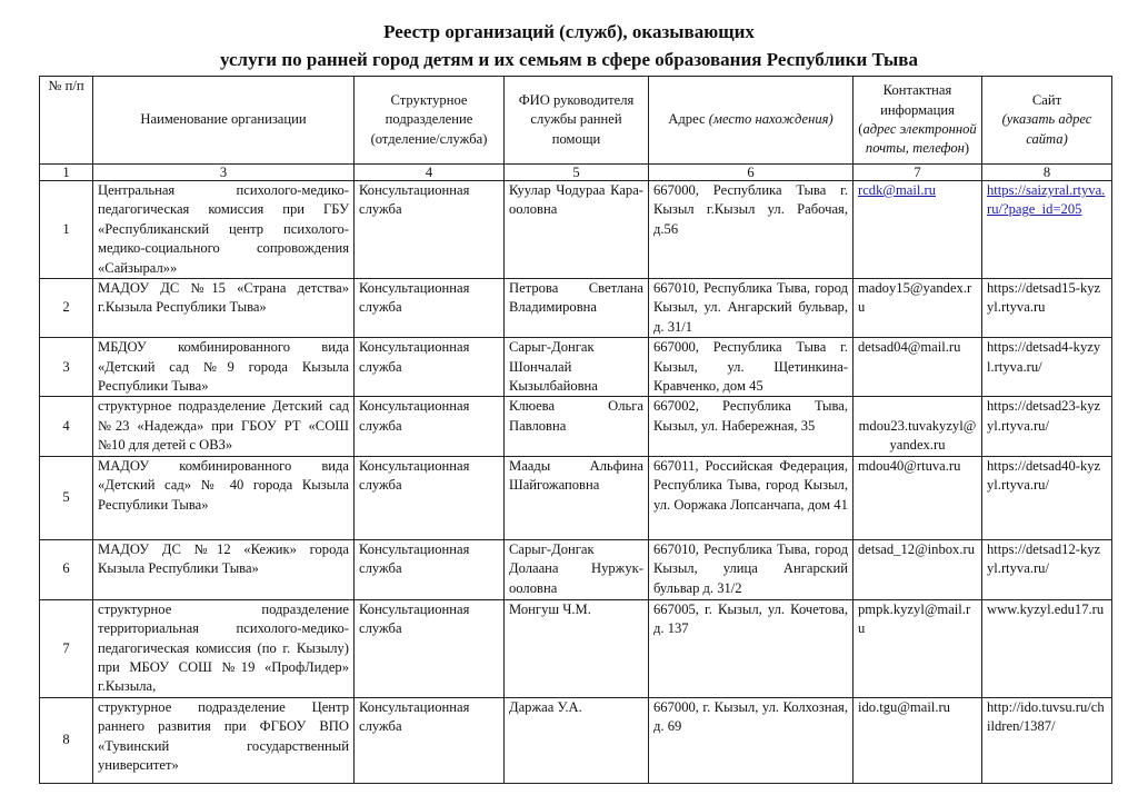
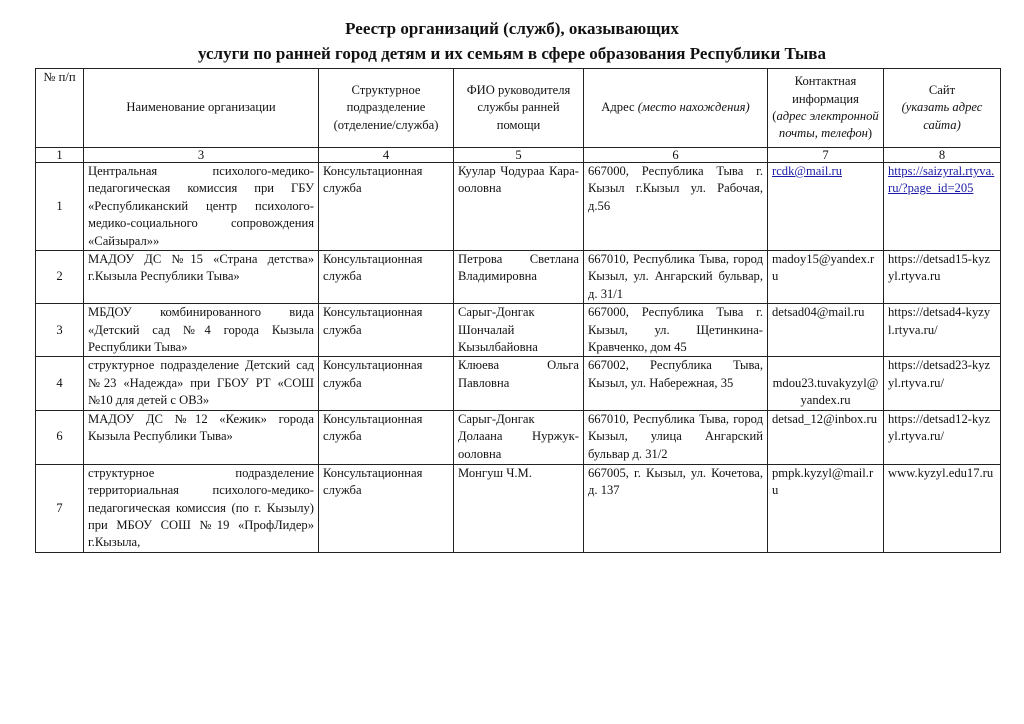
  Реестр организаций (служб), оказывающих
  услуги по ранней город детям и их семьям в сфере образования Республики Тыва
  № п/п	Наименование организации	Структурное подразделение (отделение/служба)	ФИО руководителя службы ранней помощи	Адрес (место нахождения)	Контактная информация(адрес электронной почты, телефон)	Сайт(указать адрес сайта)
  1	3	4	5	6	7	8
  1	Центральная психолого-медико-педагогическая комиссия при ГБУ «Республиканский центр психолого-медико-социального сопровождения «Сайзырал»»	Консультационная служба	Куулар Чодураа Кара-ооловна	667000, Республика Тыва г. Кызыл г.Кызыл ул. Рабочая, д.56	rcdk@mail.ru	https://saizyral.rtyva.ru/?page_id=205
  2	МАДОУ ДС №15 «Страна детства» г.Кызыла Республики Тыва»	Консультационная служба	Петрова Светлана Владимировна	667010, Республика Тыва, город Кызыл, ул. Ангарский бульвар, д. 31/1	madoy15@yandex.ru	https://detsad15-kyzyl.rtyva.ru
- 3	МБДОУ комбинированного вида «Детский сад №9 города Кызыла Республики Тыва»	Консультационная служба	Сарыг-Донгак Шончалай Кызылбайовна	667000, Республика Тыва г. Кызыл, ул. Щетинкина-Кравченко, дом 45	detsad04@mail.ru	https://detsad4-kyzyl.rtyva.ru/
+ 3	МБДОУ комбинированного вида «Детский сад №4 города Кызыла Республики Тыва»	Консультационная служба	Сарыг-Донгак Шончалай Кызылбайовна	667000, Республика Тыва г. Кызыл, ул. Щетинкина-Кравченко, дом 45	detsad04@mail.ru	https://detsad4-kyzyl.rtyva.ru/
  4	структурное подразделение Детский сад №23 «Надежда» при ГБОУ РТ «СОШ №10 для детей с ОВЗ»	Консультационная служба	Клюева Ольга Павловна	667002, Республика Тыва, Кызыл, ул. Набережная, 35	mdou23.tuvakyzyl@yandex.ru	https://detsad23-kyzyl.rtyva.ru/
- 5	МАДОУ комбинированного вида «Детский сад» № 40 города Кызыла Республики Тыва»	Консультационная служба	Маады Альфина Шайгожаповна	667011, Российская Федерация, Республика Тыва, город Кызыл, ул. Ооржака Лопсанчапа, дом 41	mdou40@rtuva.ru	https://detsad40-kyzyl.rtyva.ru/
  6	МАДОУ ДС №12 «Кежик» города Кызыла Республики Тыва»	Консультационная служба	Сарыг-Донгак Долаана Нуржук-ооловна	667010, Республика Тыва, город Кызыл, улица Ангарский бульвар д. 31/2	detsad_12@inbox.ru	https://detsad12-kyzyl.rtyva.ru/
  7	структурное подразделение территориальная психолого-медико-педагогическая комиссия (по г. Кызылу) при МБОУ СОШ №19 «ПрофЛидер» г.Кызыла,	Консультационная служба	Монгуш Ч.М.	667005, г. Кызыл, ул. Кочетова, д. 137	pmpk.kyzyl@mail.ru	www.kyzyl.edu17.ru
- 8	структурное подразделение Центр раннего развития при ФГБОУ ВПО «Тувинский государственный университет»	Консультационная служба	Даржаа У.А.	667000, г. Кызыл, ул. Колхозная, д. 69	ido.tgu@mail.ru	http://ido.tuvsu.ru/children/1387/
